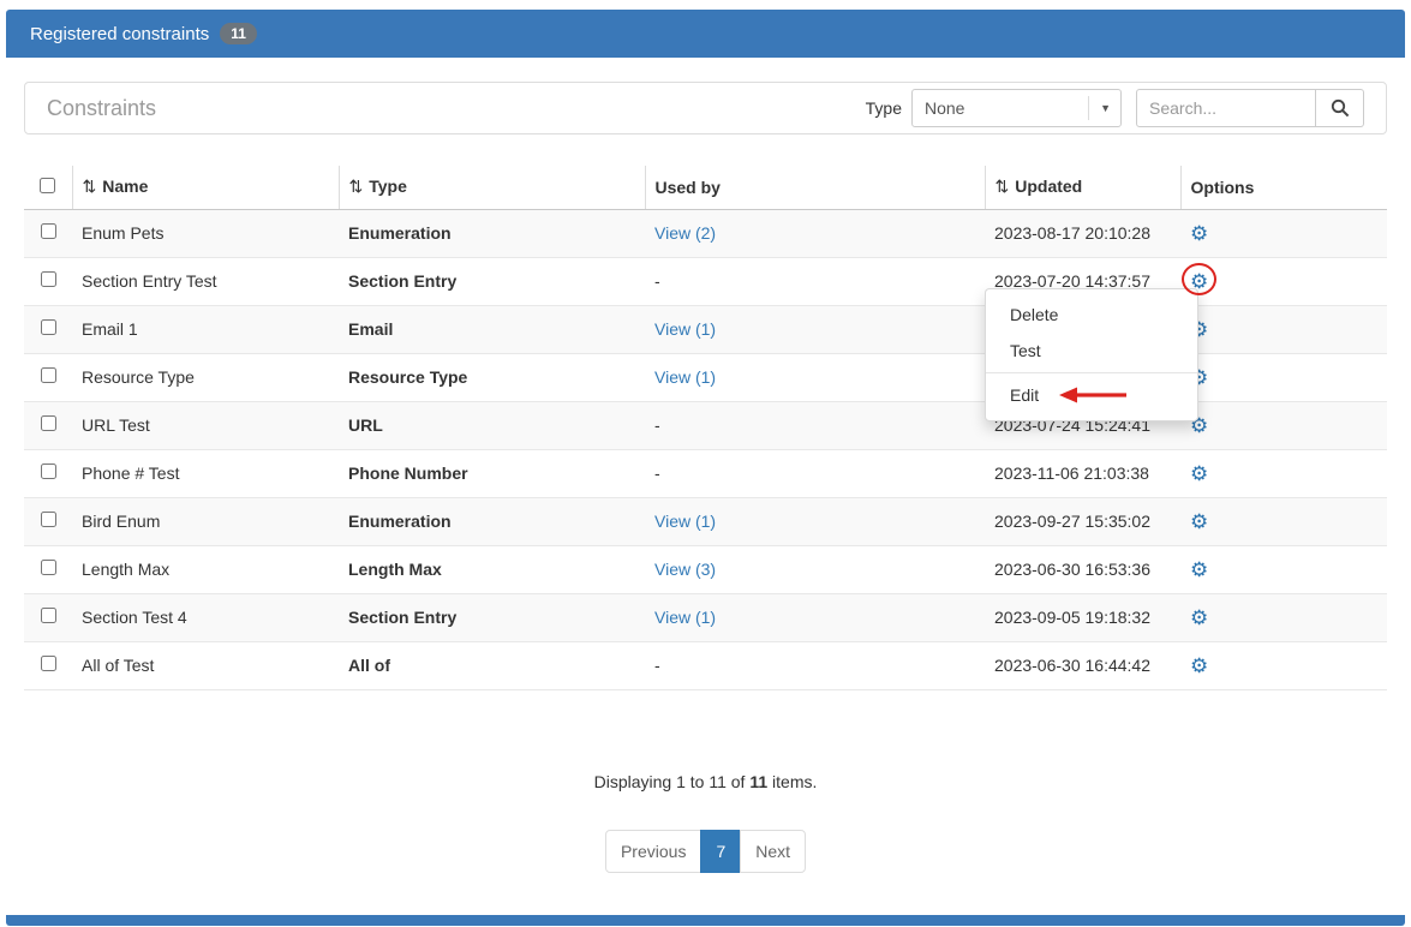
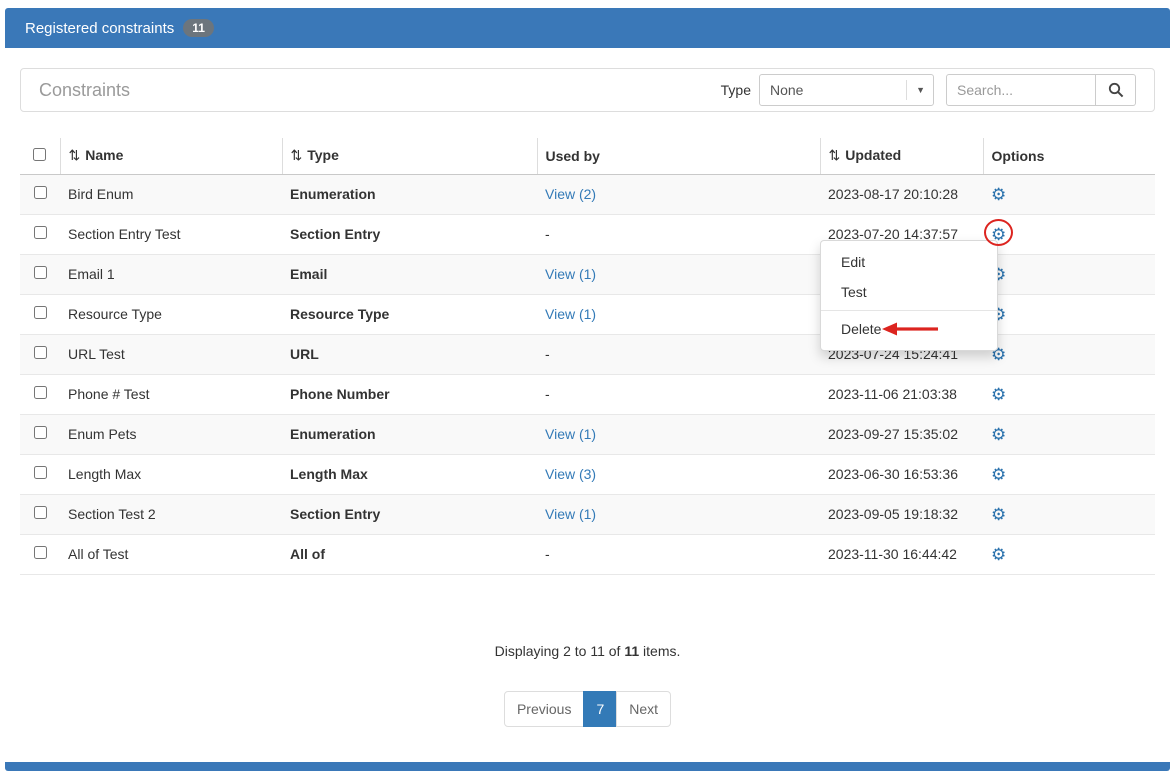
  Registered constraints
  11
  Constraints
  Type
  None
  ▼
  Search...
  	⇅ Name	⇅ Type	Used by	⇅ Updated	Options
- 	Enum Pets	Enumeration	View (2)	2023-08-17 20:10:28	⚙
+ 	Bird Enum	Enumeration	View (2)	2023-08-17 20:10:28	⚙
  	Section Entry Test	Section Entry	-	2023-07-20 14:37:57	⚙
  	Email 1	Email	View (1)		⚙
  	Resource Type	Resource Type	View (1)		⚙
  	URL Test	URL	-	2023-07-24 15:24:41	⚙
  	Phone # Test	Phone Number	-	2023-11-06 21:03:38	⚙
- 	Bird Enum	Enumeration	View (1)	2023-09-27 15:35:02	⚙
+ 	Enum Pets	Enumeration	View (1)	2023-09-27 15:35:02	⚙
  	Length Max	Length Max	View (3)	2023-06-30 16:53:36	⚙
- 	Section Test 4	Section Entry	View (1)	2023-09-05 19:18:32	⚙
+ 	Section Test 2	Section Entry	View (1)	2023-09-05 19:18:32	⚙
- 	All of Test	All of	-	2023-06-30 16:44:42	⚙
+ 	All of Test	All of	-	2023-11-30 16:44:42	⚙
- Displaying 1 to 11 of 11 items.
+ Displaying 2 to 11 of 11 items.
  Previous
  7
  Next
- Delete
+ Edit
  Test
- Edit
+ Delete
